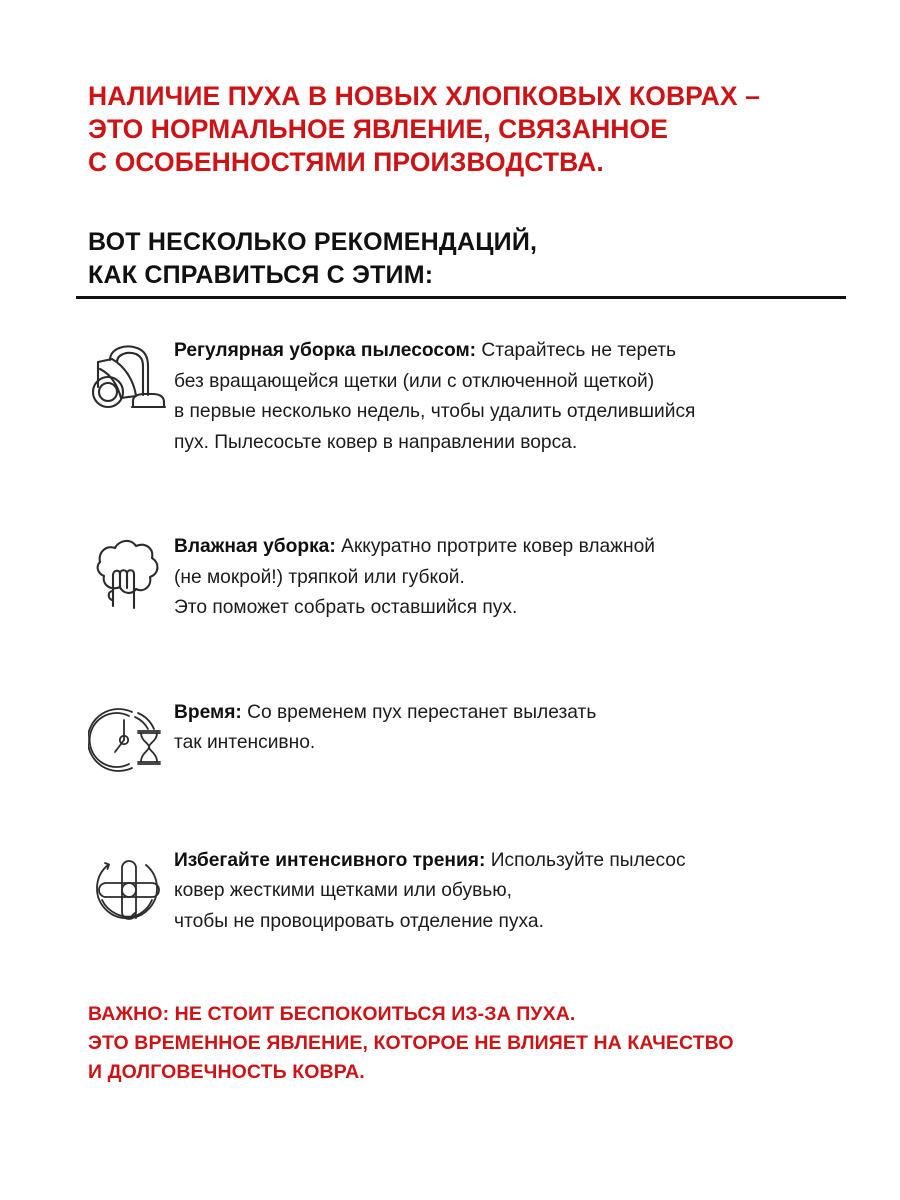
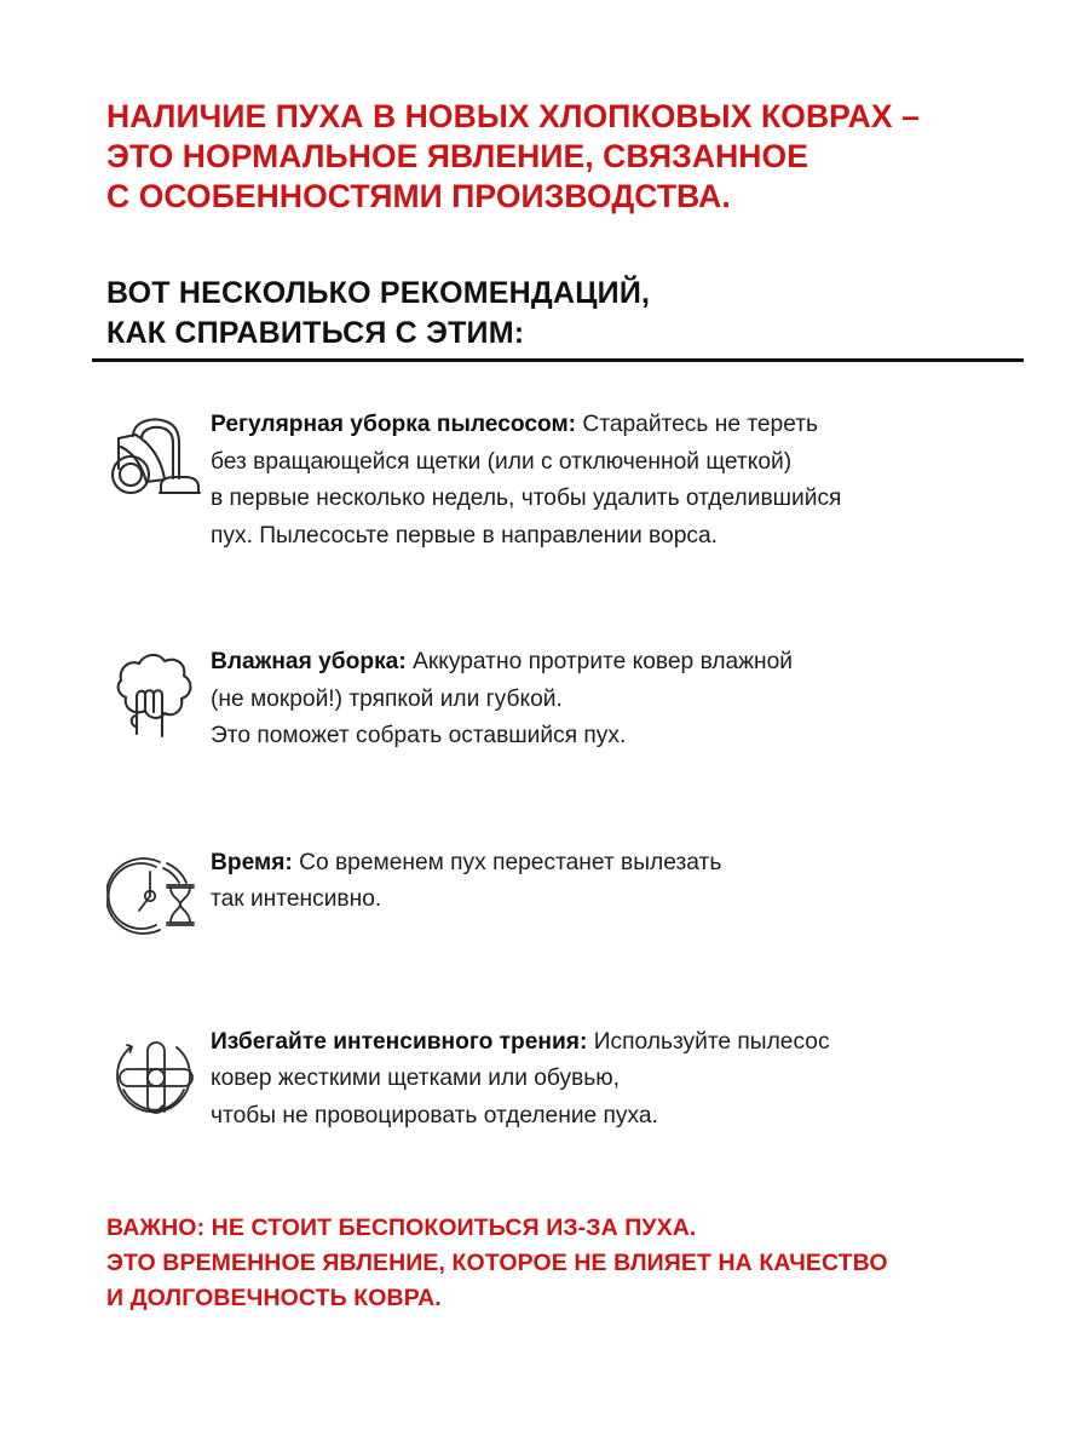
  НАЛИЧИЕ ПУХА В НОВЫХ ХЛОПКОВЫХ КОВРАХ –
  ЭТО НОРМАЛЬНОЕ ЯВЛЕНИЕ, СВЯЗАННОЕ
  С ОСОБЕННОСТЯМИ ПРОИЗВОДСТВА.
  ВОТ НЕСКОЛЬКО РЕКОМЕНДАЦИЙ,
  КАК СПРАВИТЬСЯ С ЭТИМ:
  Регулярная уборка пылесосом: Старайтесь не тереть
  без вращающейся щетки (или с отключенной щеткой)
  в первые несколько недель, чтобы удалить отделившийся
- пух. Пылесосьте ковер в направлении ворса.
+ пух. Пылесосьте первые в направлении ворса.
  Влажная уборка: Аккуратно протрите ковер влажной
  (не мокрой!) тряпкой или губкой.
  Это поможет собрать оставшийся пух.
  Время: Со временем пух перестанет вылезать
  так интенсивно.
  Избегайте интенсивного трения: Используйте пылесос
  ковер жесткими щетками или обувью,
  чтобы не провоцировать отделение пуха.
  ВАЖНО: НЕ СТОИТ БЕСПОКОИТЬСЯ ИЗ-ЗА ПУХА.
  ЭТО ВРЕМЕННОЕ ЯВЛЕНИЕ, КОТОРОЕ НЕ ВЛИЯЕТ НА КАЧЕСТВО
  И ДОЛГОВЕЧНОСТЬ КОВРА.
